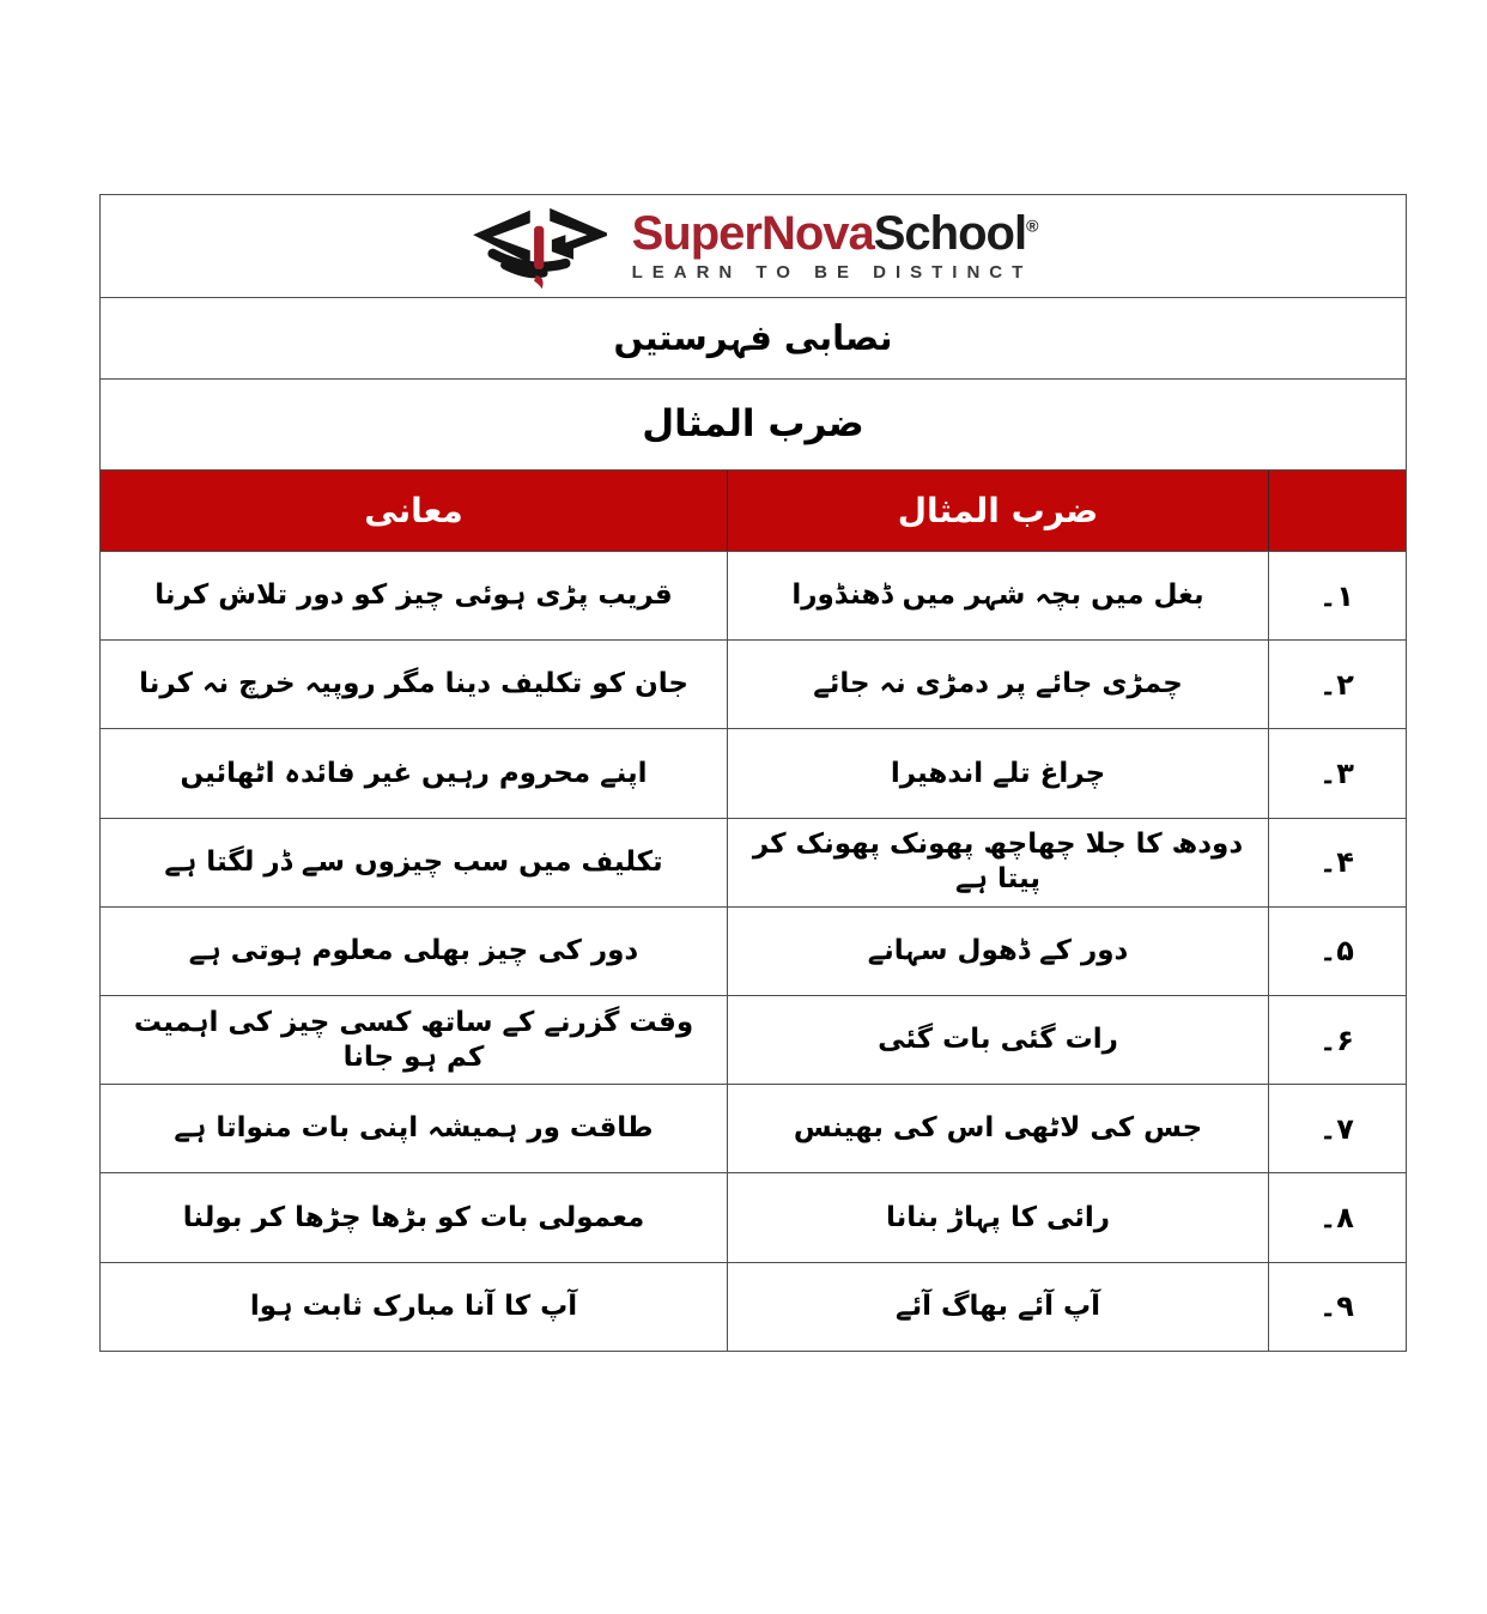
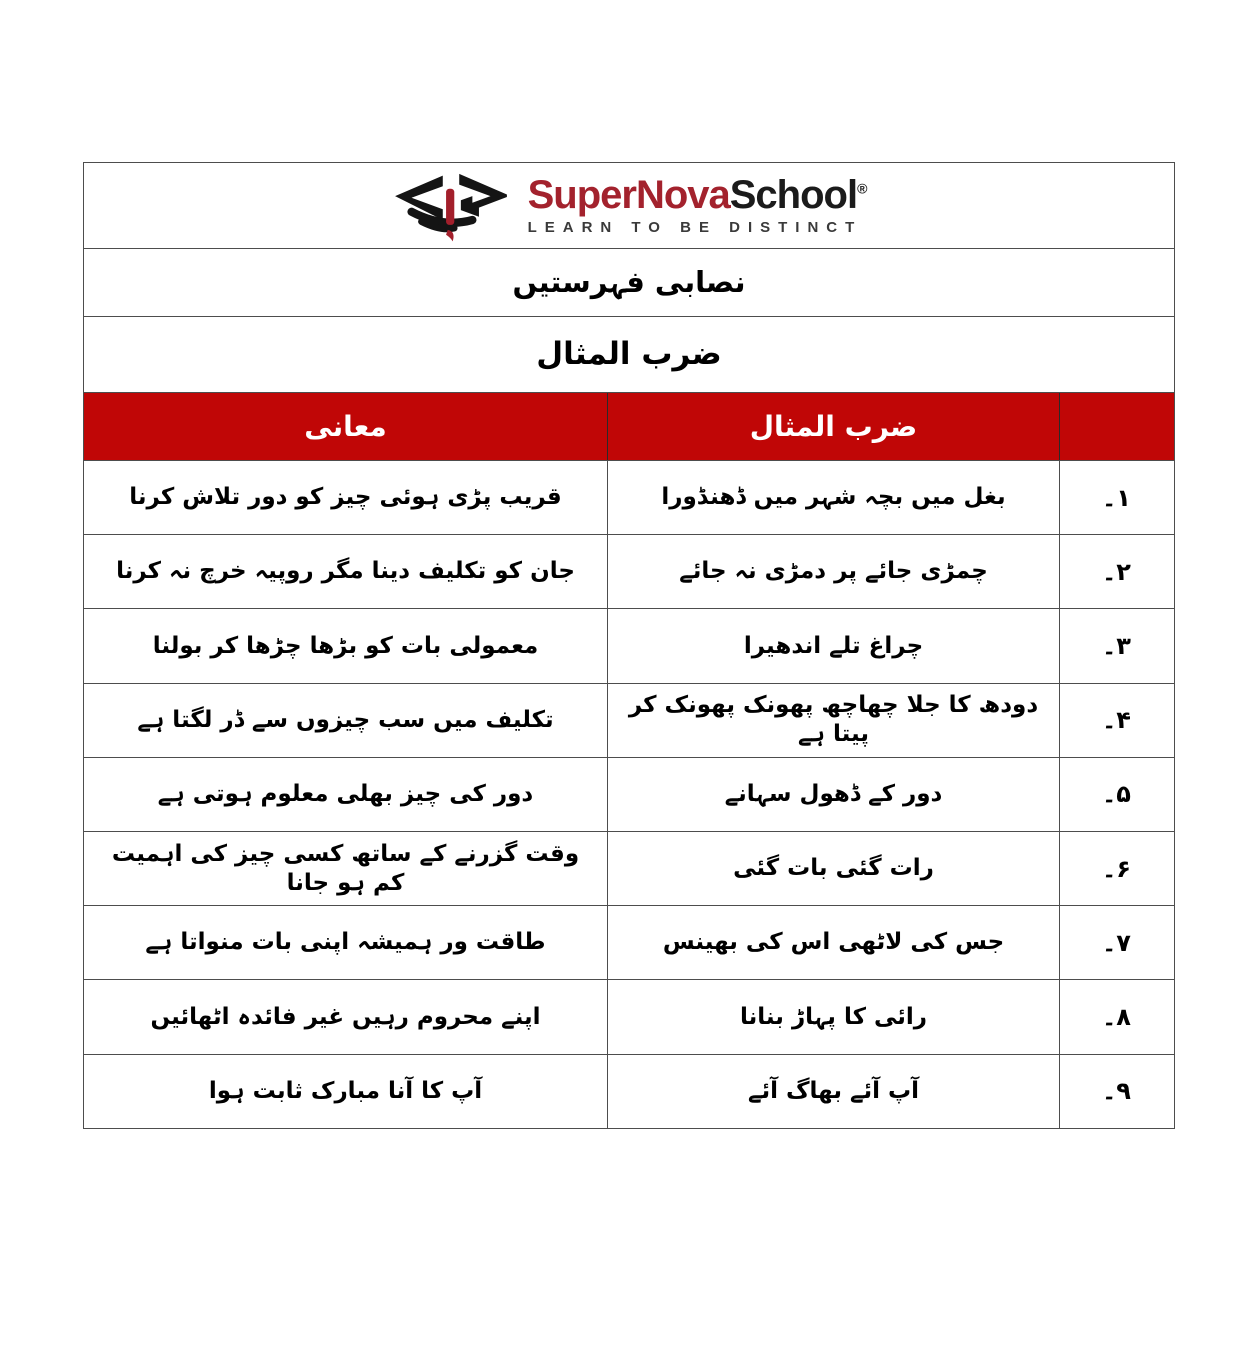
  SuperNovaSchool®
  LEARN TO BE DISTINCT
  نصابی فہرستیں
  ضرب المثال
  معانی
  ضرب المثال
  قریب پڑی ہوئی چیز کو دور تلاش کرنا
  بغل میں بچہ شہر میں ڈھنڈورا
  ۱۔
  جان کو تکلیف دینا مگر روپیہ خرچ نہ کرنا
  چمڑی جائے پر دمڑی نہ جائے
  ۲۔
- اپنے محروم رہیں غیر فائدہ اٹھائیں
+ معمولی بات کو بڑھا چڑھا کر بولنا
  چراغ تلے اندھیرا
  ۳۔
  تکلیف میں سب چیزوں سے ڈر لگتا ہے
  دودھ کا جلا چھاچھ پھونک پھونک کر پیتا ہے
  ۴۔
  دور کی چیز بھلی معلوم ہوتی ہے
  دور کے ڈھول سہانے
  ۵۔
  وقت گزرنے کے ساتھ کسی چیز کی اہمیت کم ہو جانا
  رات گئی بات گئی
  ۶۔
  طاقت ور ہمیشہ اپنی بات منواتا ہے
  جس کی لاٹھی اس کی بھینس
  ۷۔
- معمولی بات کو بڑھا چڑھا کر بولنا
+ اپنے محروم رہیں غیر فائدہ اٹھائیں
  رائی کا پہاڑ بنانا
  ۸۔
  آپ کا آنا مبارک ثابت ہوا
  آپ آئے بھاگ آئے
  ۹۔
